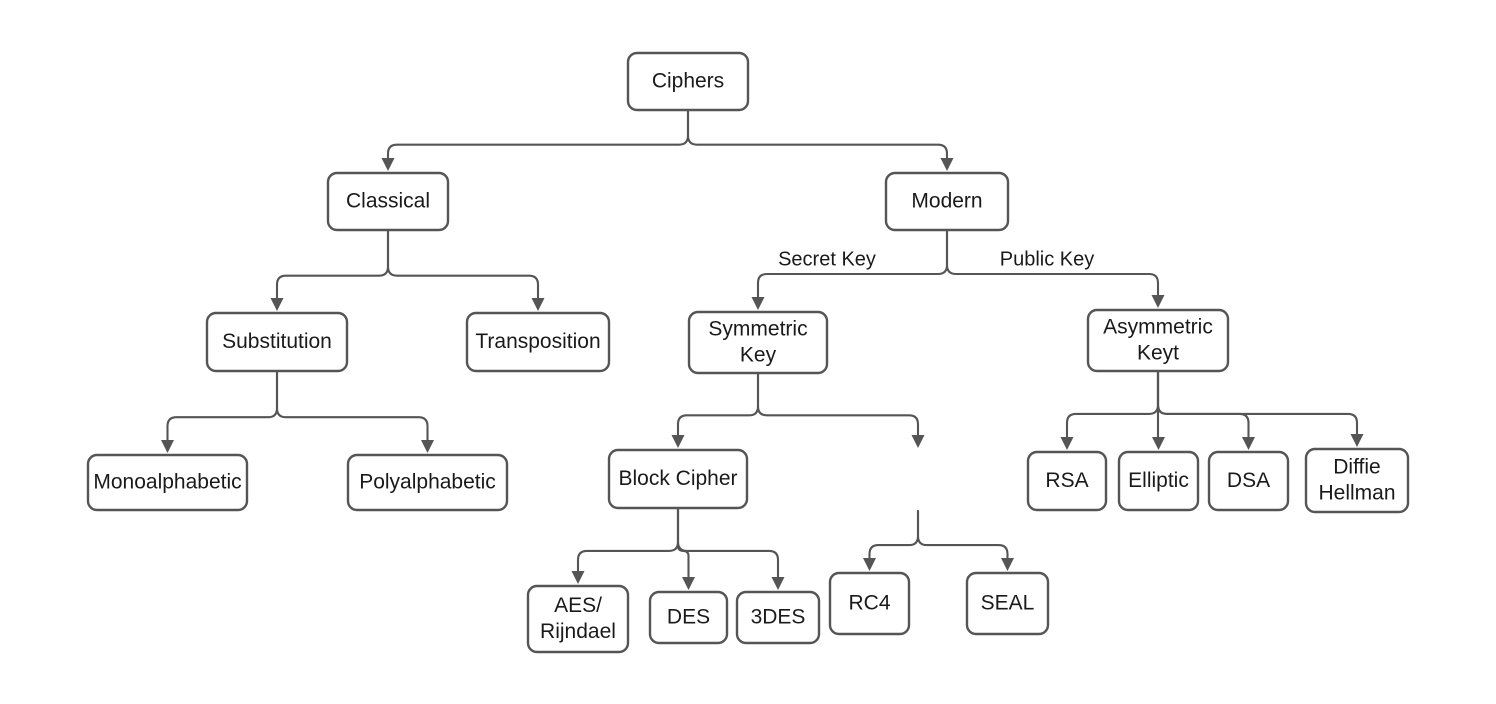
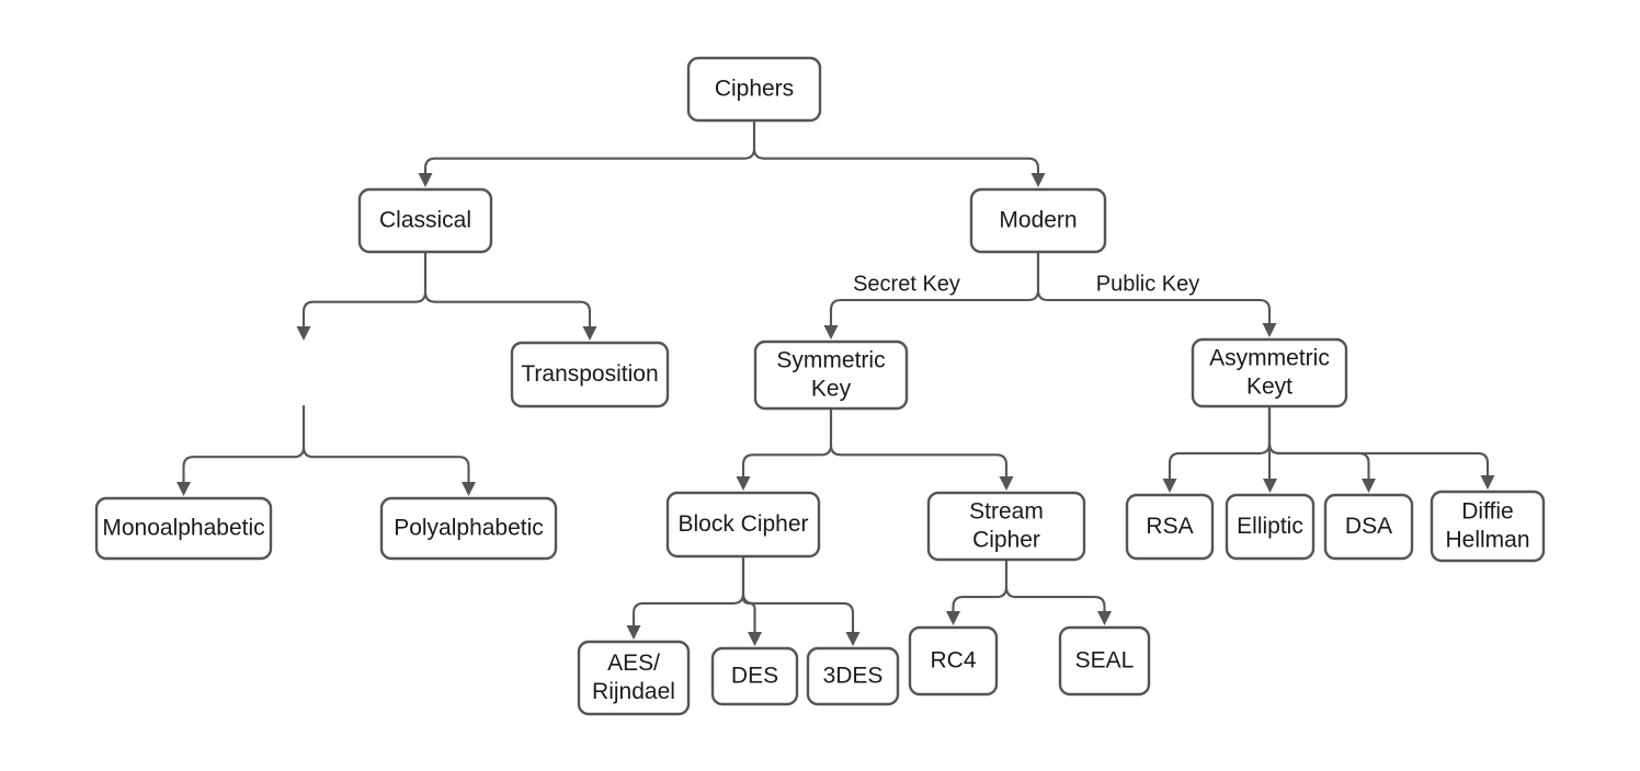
  Ciphers
  Classical
  Modern
- Substitution
  Transposition
  Symmetric Key
  Asymmetric Keyt
  Monoalphabetic
  Polyalphabetic
  Block Cipher
+ Stream Cipher
  RSA
  Elliptic
  DSA
  Diffie Hellman
  AES/ Rijndael
  DES
  3DES
  RC4
  SEAL
  Secret Key
  Public Key
